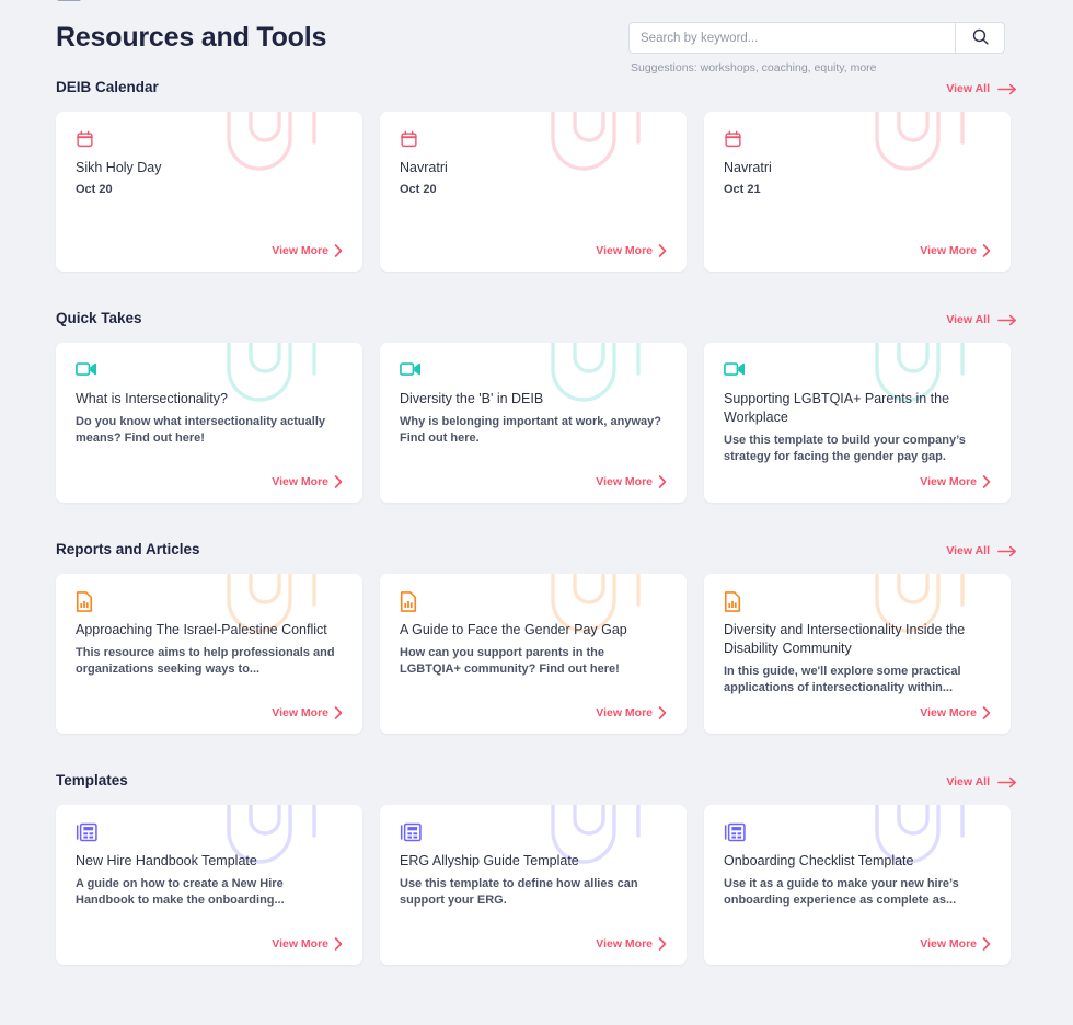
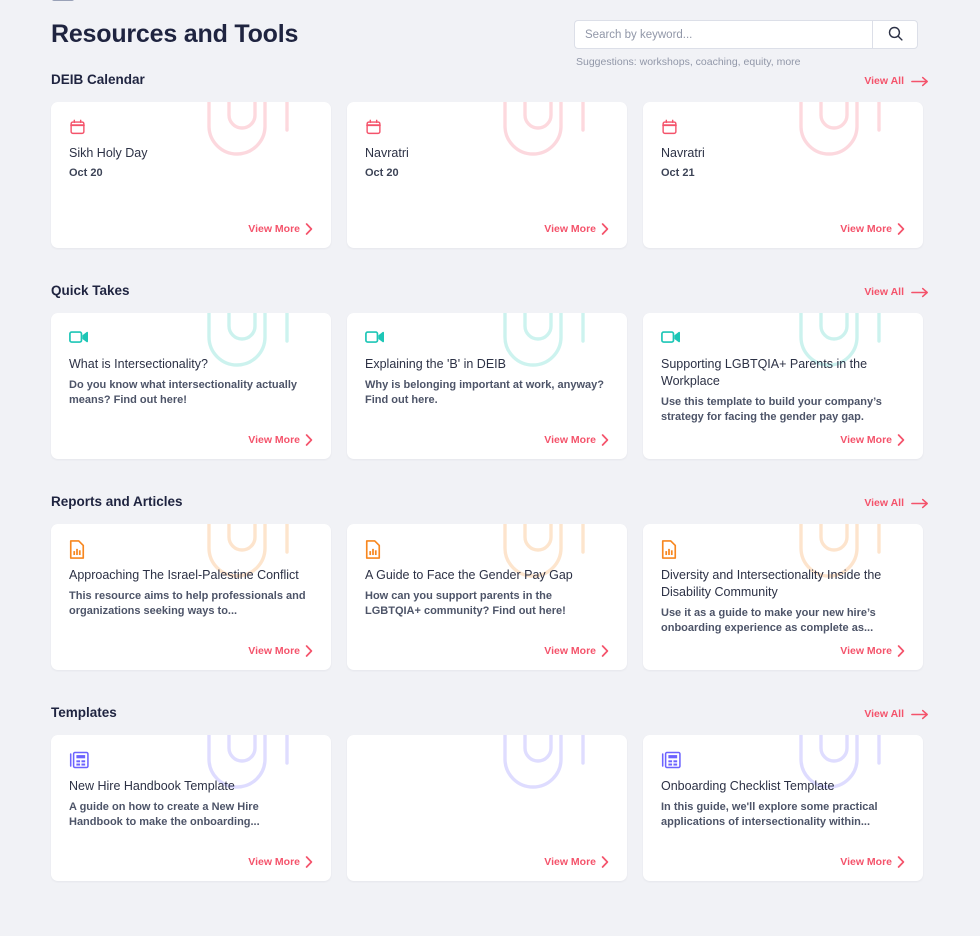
  Resources and Tools
  Search by keyword...
  Suggestions: workshops, coaching, equity, more
  DEIB Calendar
  View All
  Sikh Holy Day
  Oct 20
  View More
  Navratri
  Oct 20
  View More
  Navratri
  Oct 21
  View More
  Quick Takes
  View All
  What is Intersectionality?
  Do you know what intersectionality actually means? Find out here!
  View More
- Diversity the 'B' in DEIB
+ Explaining the 'B' in DEIB
  Why is belonging important at work, anyway? Find out here.
  View More
  Supporting LGBTQIA+ Parents in the Workplace
  Use this template to build your company’s strategy for facing the gender pay gap.
  View More
  Reports and Articles
  View All
  Approaching The Israel-Palestine Conflict
  This resource aims to help professionals and organizations seeking ways to...
  View More
  A Guide to Face the Gender Pay Gap
  How can you support parents in the LGBTQIA+ community? Find out here!
  View More
  Diversity and Intersectionality Inside the Disability Community
- In this guide, we'll explore some practical applications of intersectionality within...
+ Use it as a guide to make your new hire’s onboarding experience as complete as...
  View More
  Templates
  View All
  New Hire Handbook Template
  A guide on how to create a New Hire Handbook to make the onboarding...
  View More
- ERG Allyship Guide Template
- Use this template to define how allies can support your ERG.
  View More
  Onboarding Checklist Template
- Use it as a guide to make your new hire’s onboarding experience as complete as...
+ In this guide, we'll explore some practical applications of intersectionality within...
  View More
